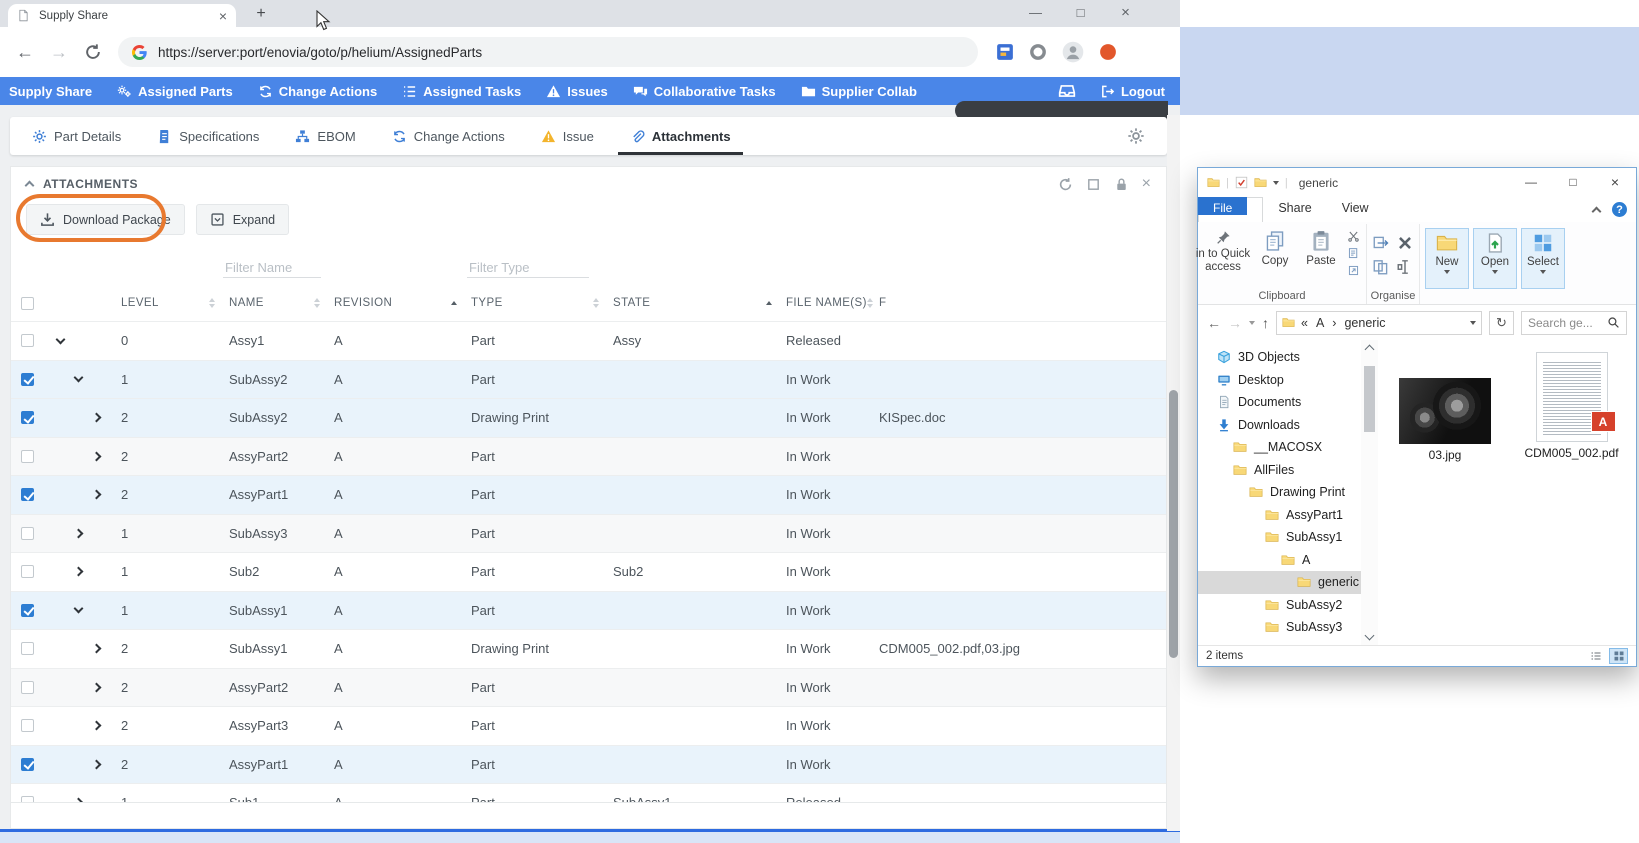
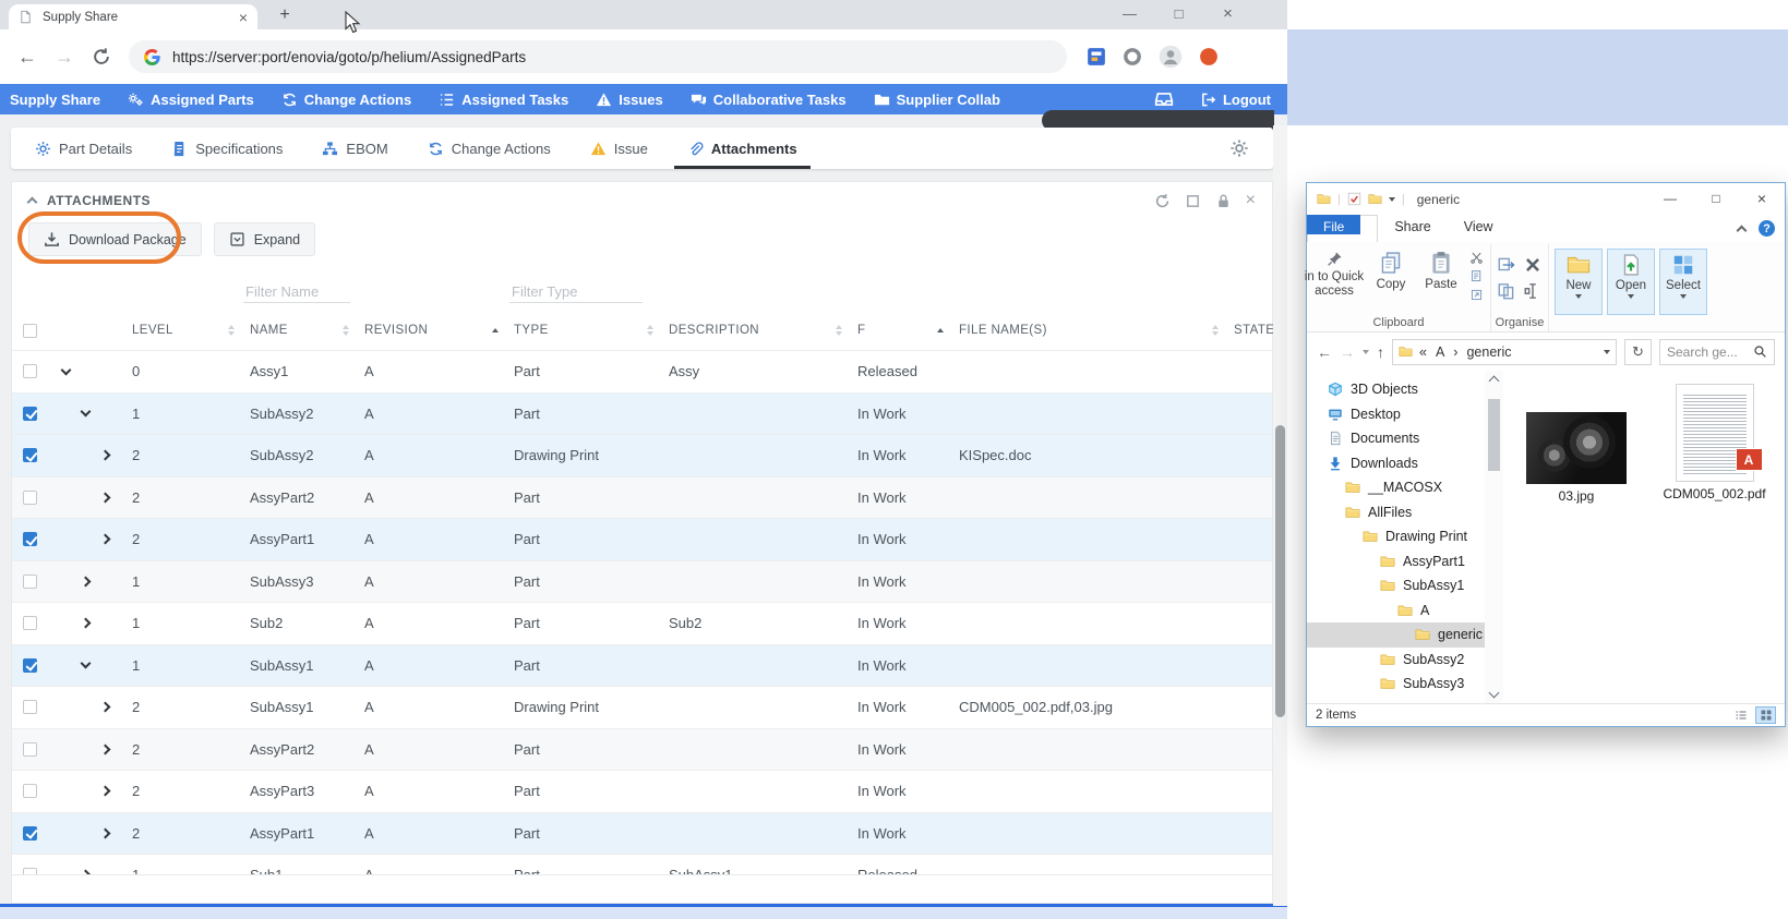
  Supply Share
  ×
  +
  —
  □
  ×
  ←
  →
  https://server:port/enovia/goto/p/helium/AssignedParts
  Supply Share
  Assigned Parts
  Change Actions
  Assigned Tasks
  Issues
  Collaborative Tasks
  Supplier Collab
  Logout
  Part Details
  Specifications
  EBOM
  Change Actions
  Issue
  Attachments
  ATTACHMENTS
  ×
  Download Package
  Expand
  Filter Name
  Filter Type
  LEVEL
  NAME
  REVISION
  TYPE
+ DESCRIPTION
- STATE
+ F
  FILE NAME(S)
- F
+ STATE
  0
  Assy1
  A
  Part
  Assy
  Released
  1
  SubAssy2
  A
  Part
  In Work
  2
  SubAssy2
  A
  Drawing Print
  In Work
  KISpec.doc
  2
  AssyPart2
  A
  Part
  In Work
  2
  AssyPart1
  A
  Part
  In Work
  1
  SubAssy3
  A
  Part
  In Work
  1
  Sub2
  A
  Part
  Sub2
  In Work
  1
  SubAssy1
  A
  Part
  In Work
  2
  SubAssy1
  A
  Drawing Print
  In Work
  CDM005_002.pdf,03.jpg
  2
  AssyPart2
  A
  Part
  In Work
  2
  AssyPart3
  A
  Part
  In Work
  2
  AssyPart1
  A
  Part
  In Work
  |
  |
  generic
  —
  □
  ×
  File
  Share
  View
  ?
  in to Quick access
  Copy
  Paste
  Clipboard
  Organise
  New
  Open
  Select
  ←
  →
  ↑
  «
  A
  ›
  generic
  ↻
  Search ge...
  3D Objects
  Desktop
  Documents
  Downloads
  __MACOSX
  AllFiles
  Drawing Print
  AssyPart1
  SubAssy1
  A
  generic
  SubAssy2
  SubAssy3
  03.jpg
  A
  CDM005_002.pdf
  2 items
